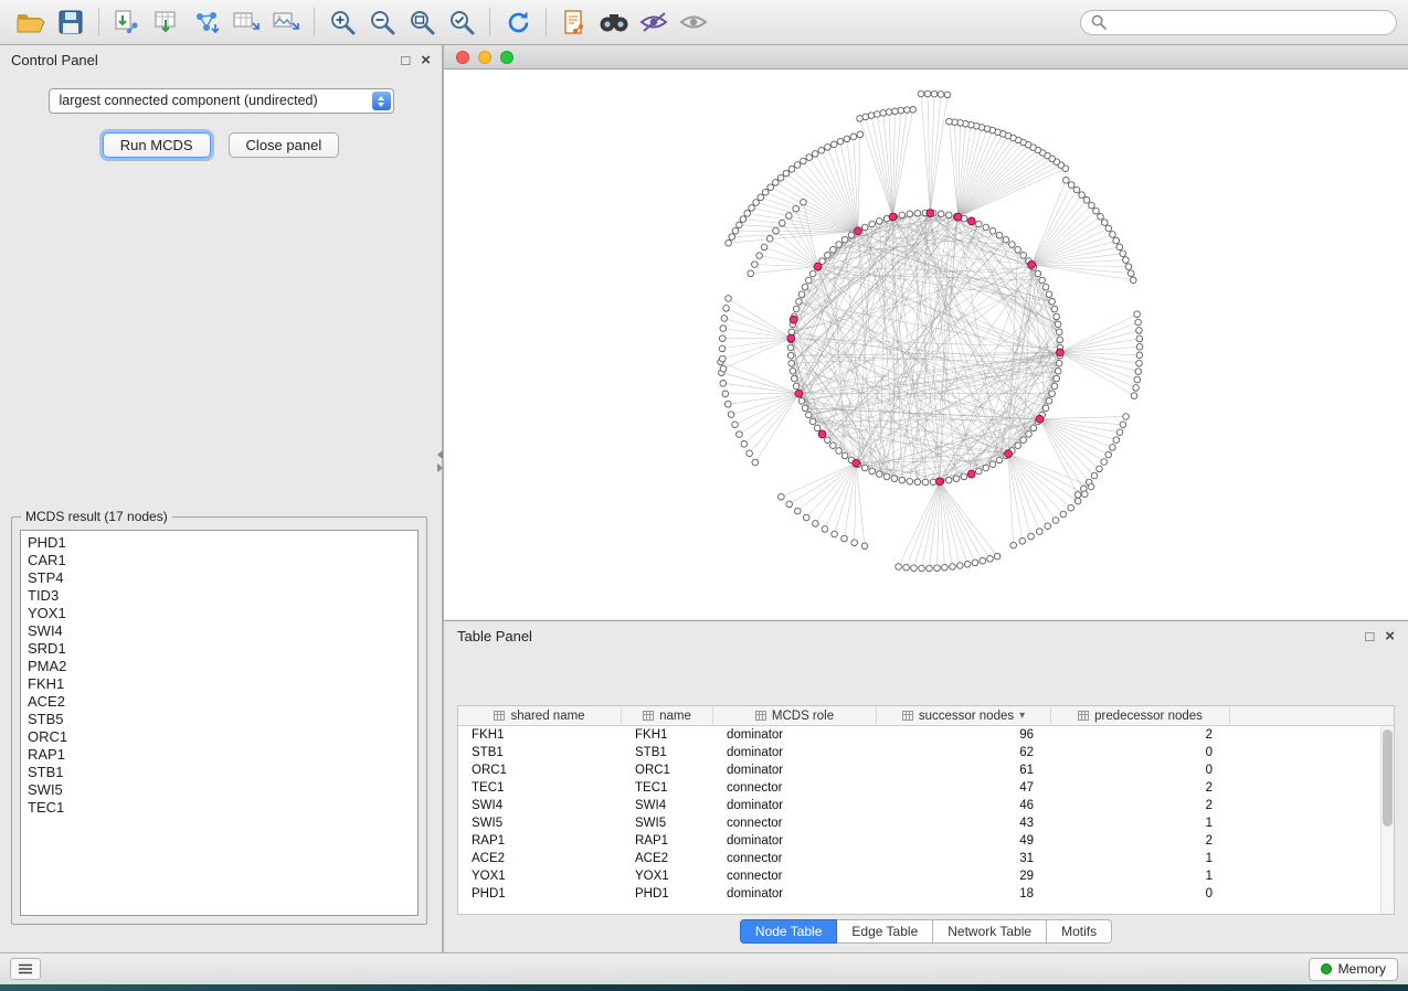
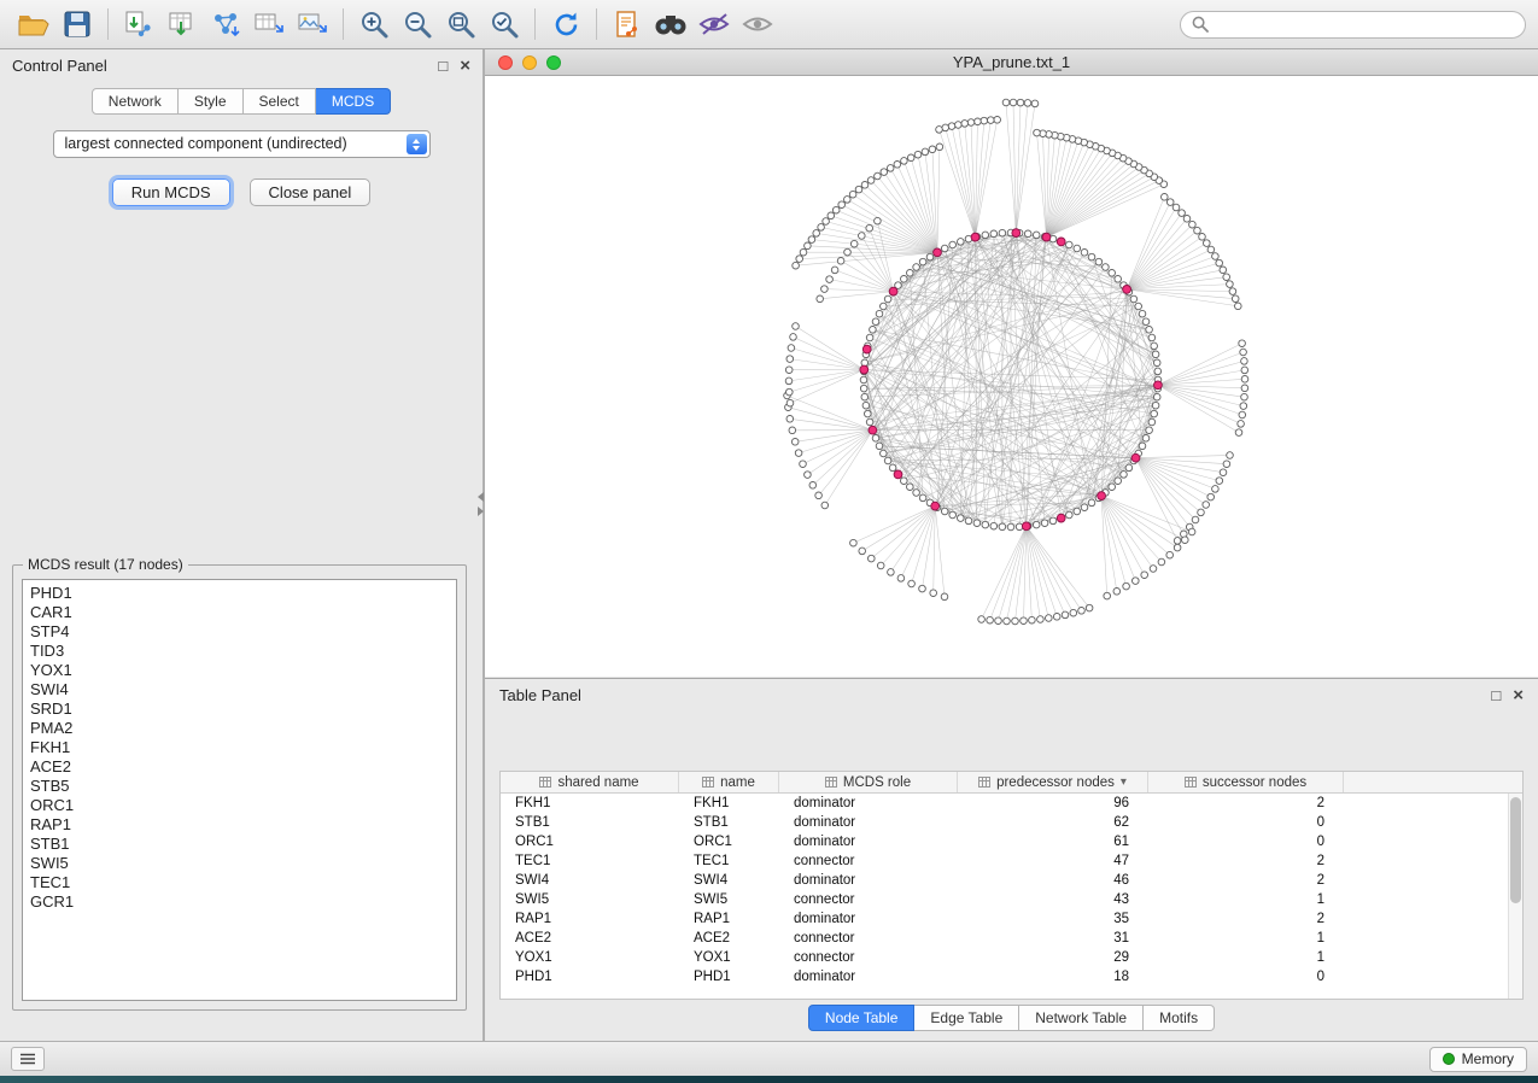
  Control Panel
  □
  ×
+ Network
+ Style
+ Select
+ MCDS
  largest connected component (undirected)
  Run MCDS
  Close panel
  MCDS result (17 nodes)
  PHD1
  CAR1
  STP4
  TID3
  YOX1
  SWI4
  SRD1
  PMA2
  FKH1
  ACE2
  STB5
  ORC1
  RAP1
  STB1
  SWI5
  TEC1
+ GCR1
+ YPA_prune.txt_1
  Table Panel
  □
  ×
  shared name
  name
  MCDS role
- successor nodes
+ predecessor nodes
  ▾
- predecessor nodes
+ successor nodes
  FKH1
  FKH1
  dominator
  96
  2
  STB1
  STB1
  dominator
  62
  0
  ORC1
  ORC1
  dominator
  61
  0
  TEC1
  TEC1
  connector
  47
  2
  SWI4
  SWI4
  dominator
  46
  2
  SWI5
  SWI5
  connector
  43
  1
  RAP1
  RAP1
  dominator
- 49
+ 35
  2
  ACE2
  ACE2
  connector
  31
  1
  YOX1
  YOX1
  connector
  29
  1
  PHD1
  PHD1
  dominator
  18
  0
  Node Table
  Edge Table
  Network Table
  Motifs
  Memory
